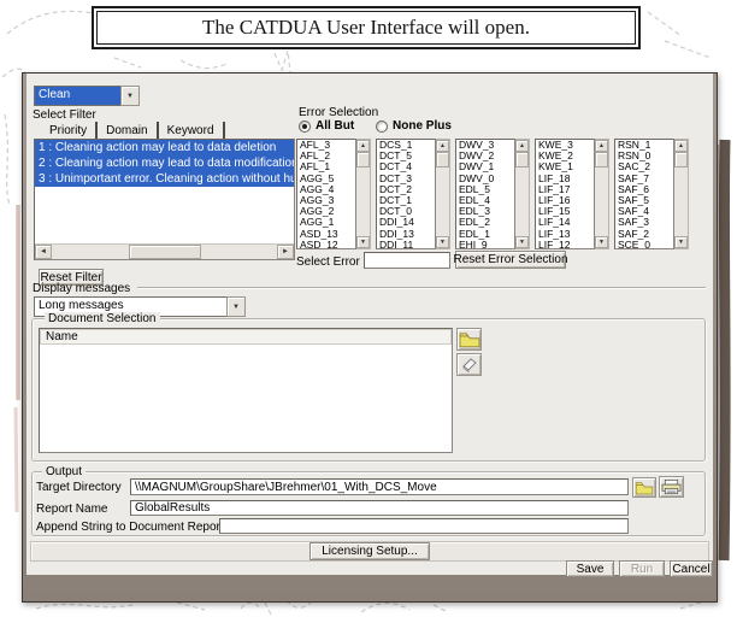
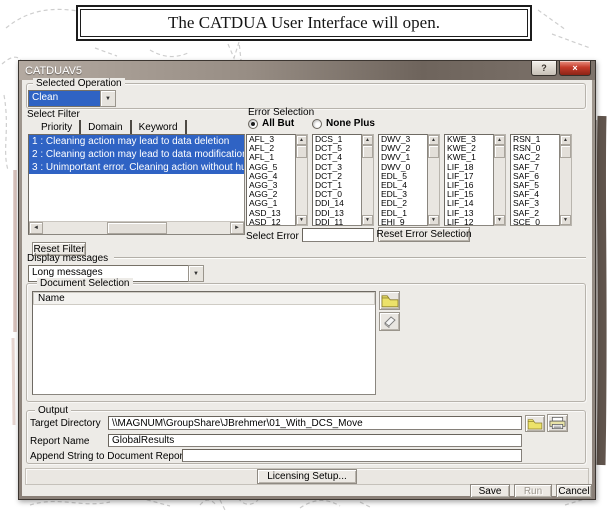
  The CATDUA User Interface will open.
+ CATDUAV5
+ ?
+ ×
+ Selected Operation
  Clean
  Select Filter
  Priority
  Domain
  Keyword
  1 : Cleaning action may lead to data deletion
  2 : Cleaning action may lead to data modificatio
  3 : Unimportant error. Cleaning action without hu
  Reset Filter
  Error Selection
  All But
  None Plus
  AFL_3
  AFL_2
  AFL_1
  AGG_5
  AGG_4
  AGG_3
  AGG_2
  AGG_1
  ASD_13
  ASD_12
  DCS_1
  DCT_5
  DCT_4
  DCT_3
  DCT_2
  DCT_1
  DCT_0
  DDI_14
  DDI_13
  DDI_11
  DWV_3
  DWV_2
  DWV_1
  DWV_0
  EDL_5
  EDL_4
  EDL_3
  EDL_2
  EDL_1
  EHI_9
  KWE_3
  KWE_2
  KWE_1
  LIF_18
  LIF_17
  LIF_16
  LIF_15
  LIF_14
  LIF_13
  LIF_12
  RSN_1
  RSN_0
  SAC_2
  SAF_7
  SAF_6
  SAF_5
  SAF_4
  SAF_3
  SAF_2
  SCE_0
  Select Error
  Reset Error Selection
  Display messages
  Long messages
  Document Selection
  Name
  Output
  Target Directory
  \\MAGNUM\GroupShare\JBrehmer\01_With_DCS_Move
  Report Name
  GlobalResults
  Append String to Document Repo
  Licensing Setup...
  Save
  Run
  Cancel
